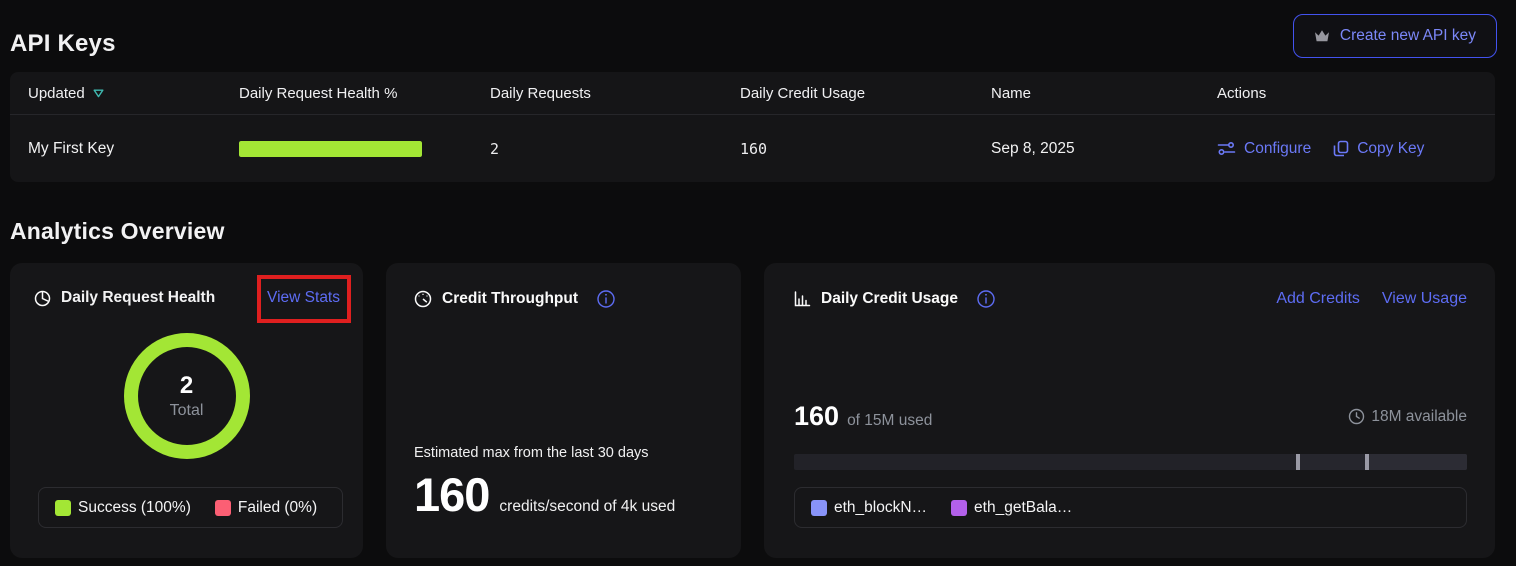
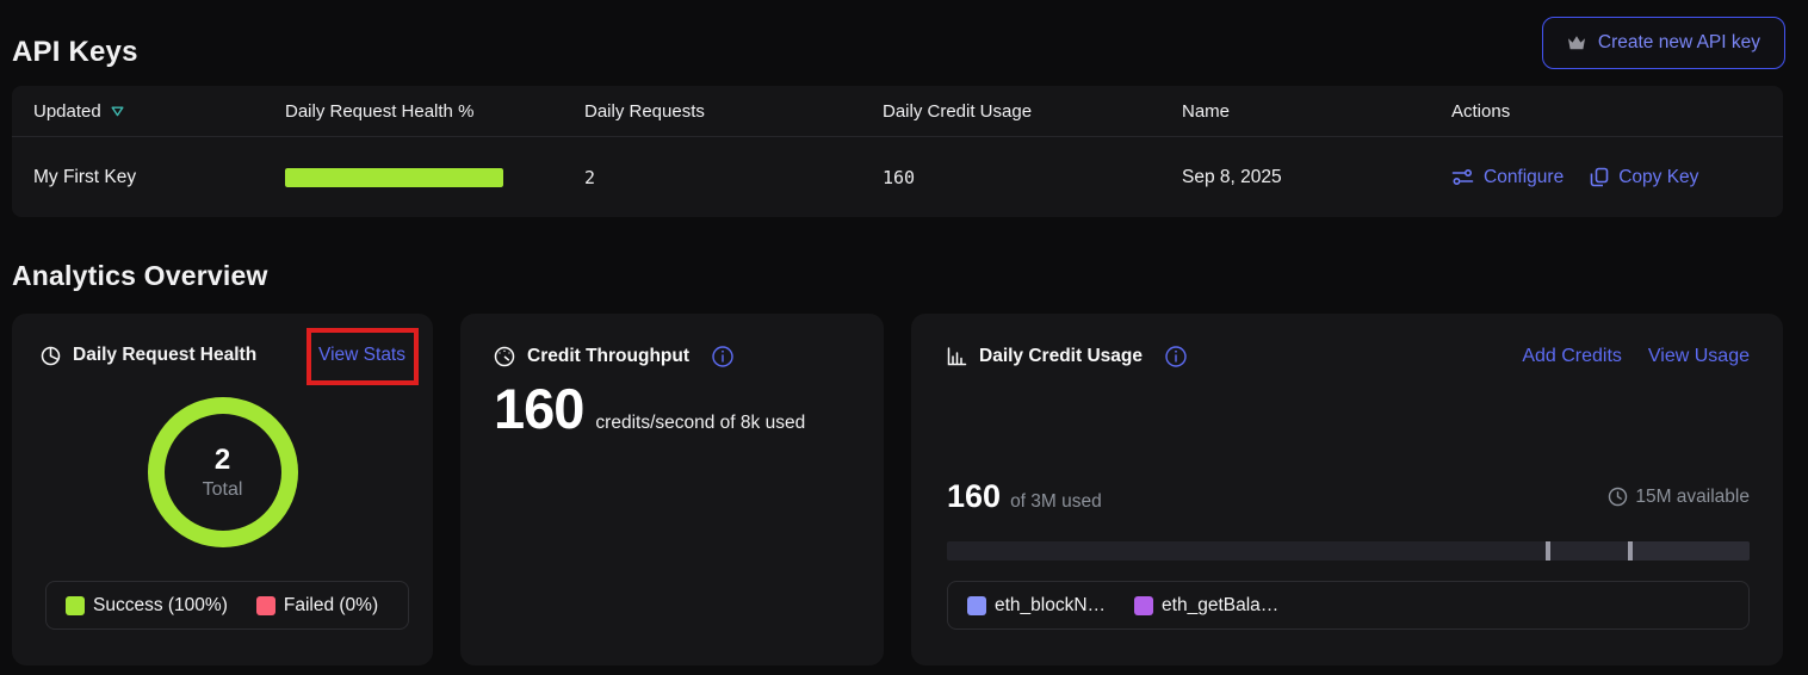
  API Keys
  Create new API key
  Updated
  Daily Request Health %
  Daily Requests
  Daily Credit Usage
  Name
  Actions
  My First Key
  2
  160
  Sep 8, 2025
  Configure
  Copy Key
  Analytics Overview
  Daily Request Health
  View Stats
  2
  Total
  Success (100%)
  Failed (0%)
  Credit Throughput
- Estimated max from the last 30 days
  160
- credits/second of 4k used
+ credits/second of 8k used
  Daily Credit Usage
  Add Credits
  View Usage
  160
- of 15M used
+ of 3M used
- 18M available
+ 15M available
  eth_blockN…
  eth_getBala…
